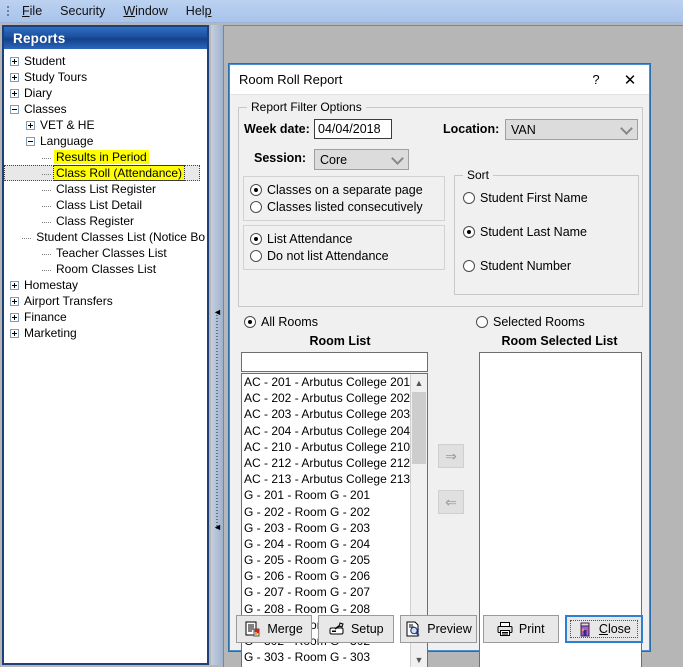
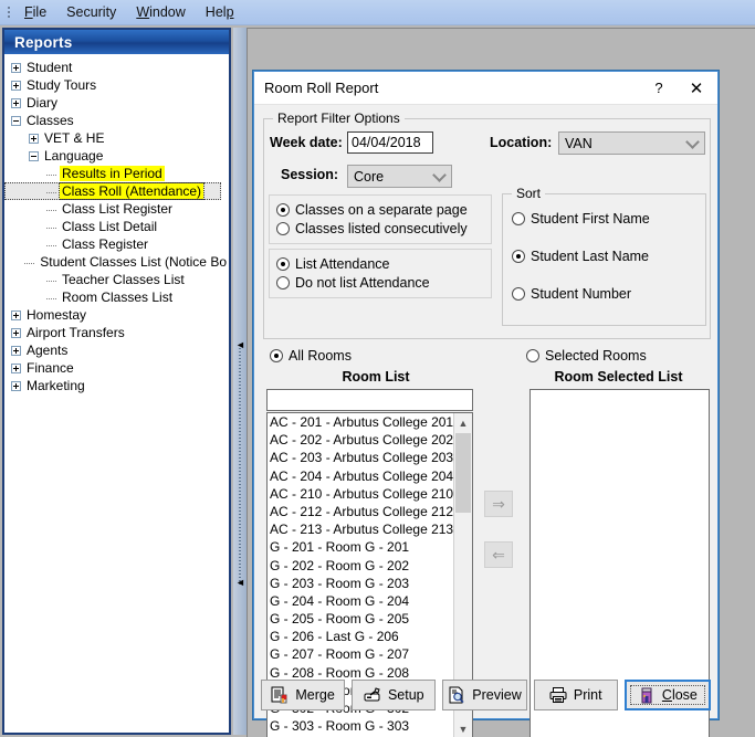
  File
  Security
  Window
  Help
  Reports
  Student
  Study Tours
  Diary
  Classes
  VET & HE
  Language
  Results in Period
  Class Roll (Attendance)
  Class List Register
  Class List Detail
  Class Register
  Student Classes List (Notice Bo
  Teacher Classes List
  Room Classes List
  Homestay
  Airport Transfers
+ Agents
  Finance
  Marketing
  ◄
  ◄
  Room Roll Report
  ?
  ✕
  Report Filter Options
  Week date:
  04/04/2018
  Location:
  VAN
  Session:
  Core
  Classes on a separate page
  Classes listed consecutively
  List Attendance
  Do not list Attendance
  Sort
  Student First Name
  Student Last Name
  Student Number
  All Rooms
  Selected Rooms
  Room List
  Room Selected List
  AC - 201 - Arbutus College 201
  AC - 202 - Arbutus College 202
  AC - 203 - Arbutus College 203
  AC - 204 - Arbutus College 204
  AC - 210 - Arbutus College 210
  AC - 212 - Arbutus College 212
  AC - 213 - Arbutus College 213
  G - 201 - Room G - 201
  G - 202 - Room G - 202
  G - 203 - Room G - 203
  G - 204 - Room G - 204
  G - 205 - Room G - 205
- G - 206 - Room G - 206
+ G - 206 - Last G - 206
  G - 207 - Room G - 207
  G - 208 - Room G - 208
  G - 303 - Room G - 303
  ▲
  ▼
  ⇒
  ⇐
  Merge
  Setup
  Preview
  Print
  Close
